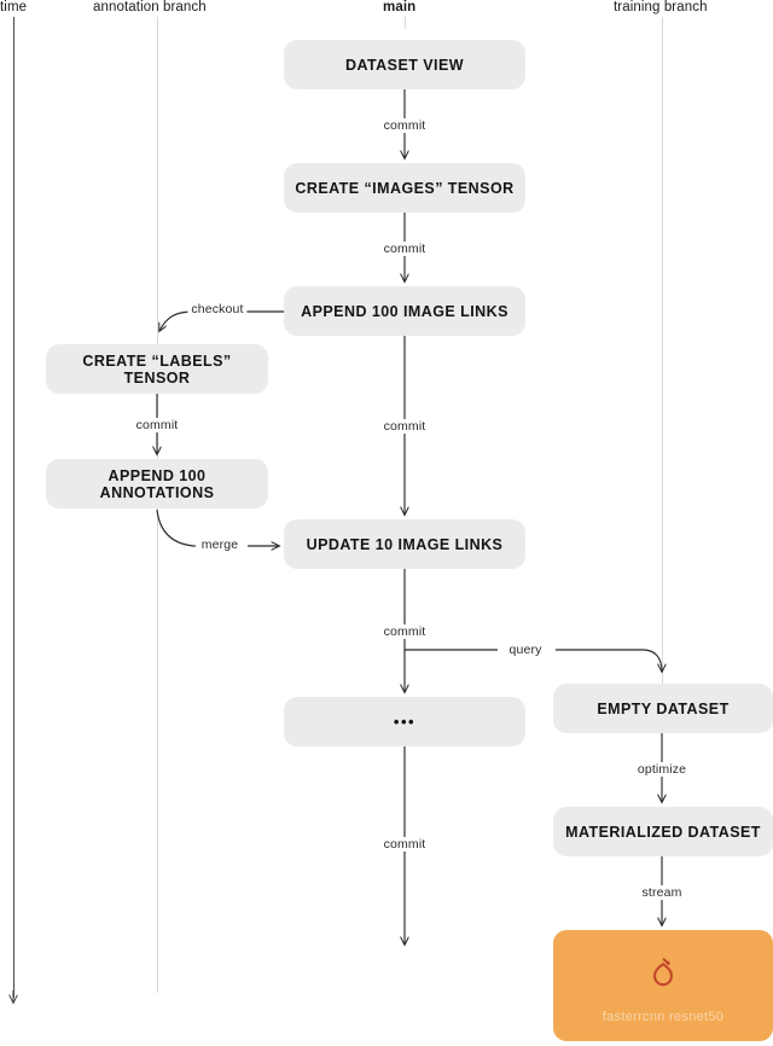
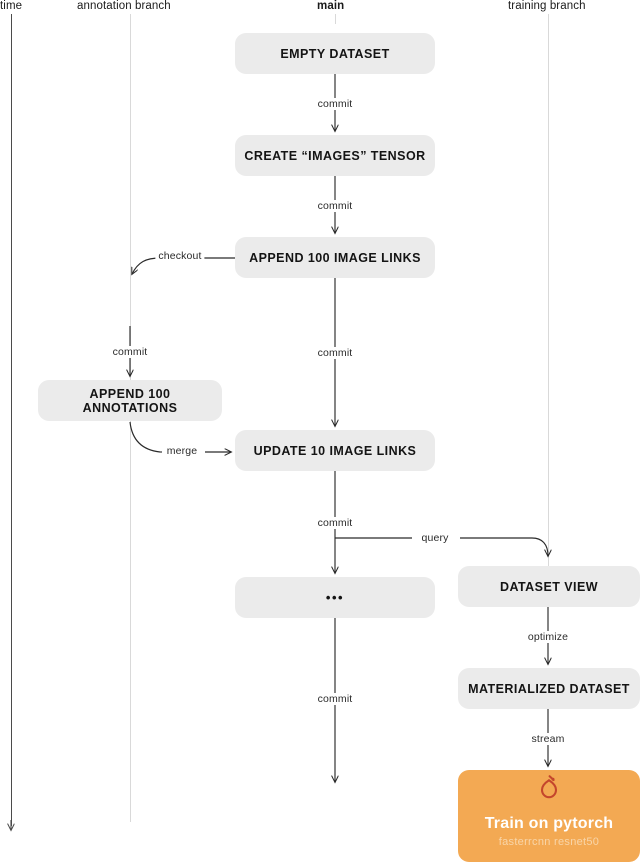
  time
  annotation branch
  main
  training branch
- DATASET VIEW
+ EMPTY DATASET
  CREATE “IMAGES” TENSOR
  APPEND 100 IMAGE LINKS
- CREATE “LABELS” TENSOR
  APPEND 100 ANNOTATIONS
  UPDATE 10 IMAGE LINKS
  •••
- EMPTY DATASET
+ DATASET VIEW
  MATERIALIZED DATASET
  commit
  commit
  checkout
  commit
  commit
  merge
  commit
  query
  optimize
  commit
  stream
+ Train on pytorch
  fasterrcnn resnet50
